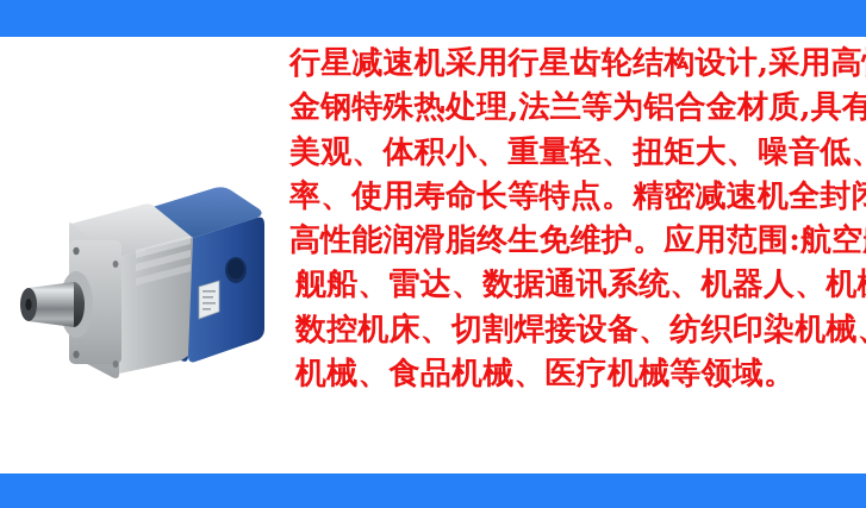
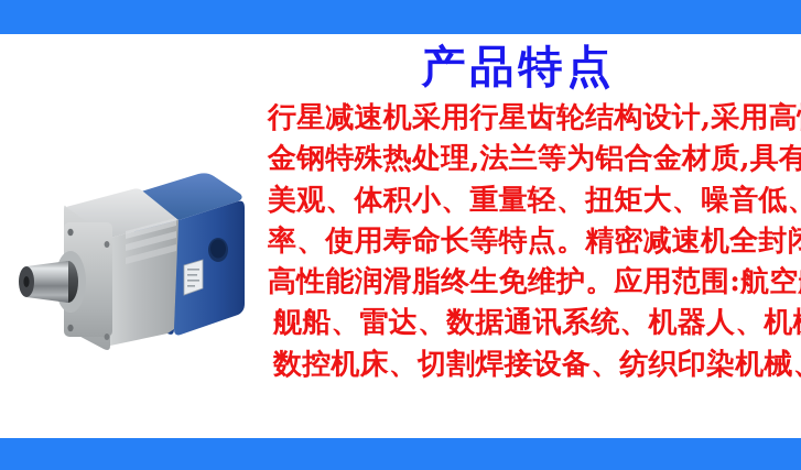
+ 产品特点
  行星减速机采用行星齿轮结构设计,采用高
  金钢特殊热处理,法兰等为铝合金材质,具有
  美观、体积小、重量轻、扭矩大、噪音低
  率、使用寿命长等特点。精密减速机全封
  高性能润滑脂终生免维护。应用范围:航空
  舰船、雷达、数据通讯系统、机器人、机
  数控机床、切割焊接设备、纺织印染机械
- 机械、食品机械、医疗机械等领域。
